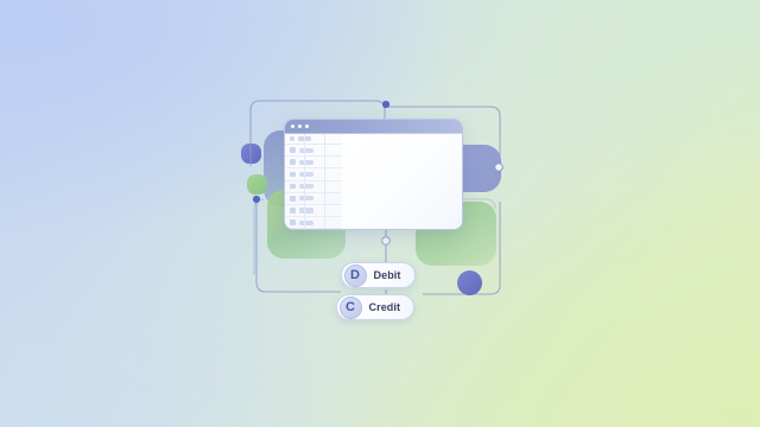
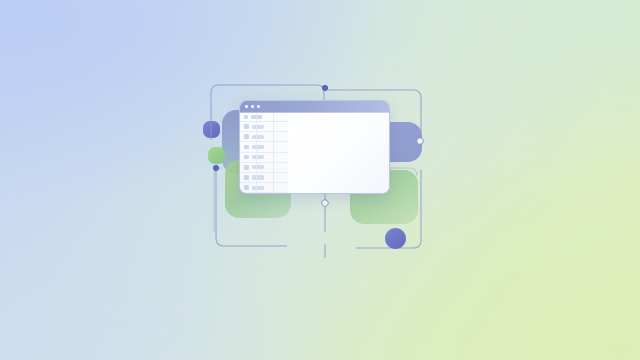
- D
- Debit
- C
- Credit
